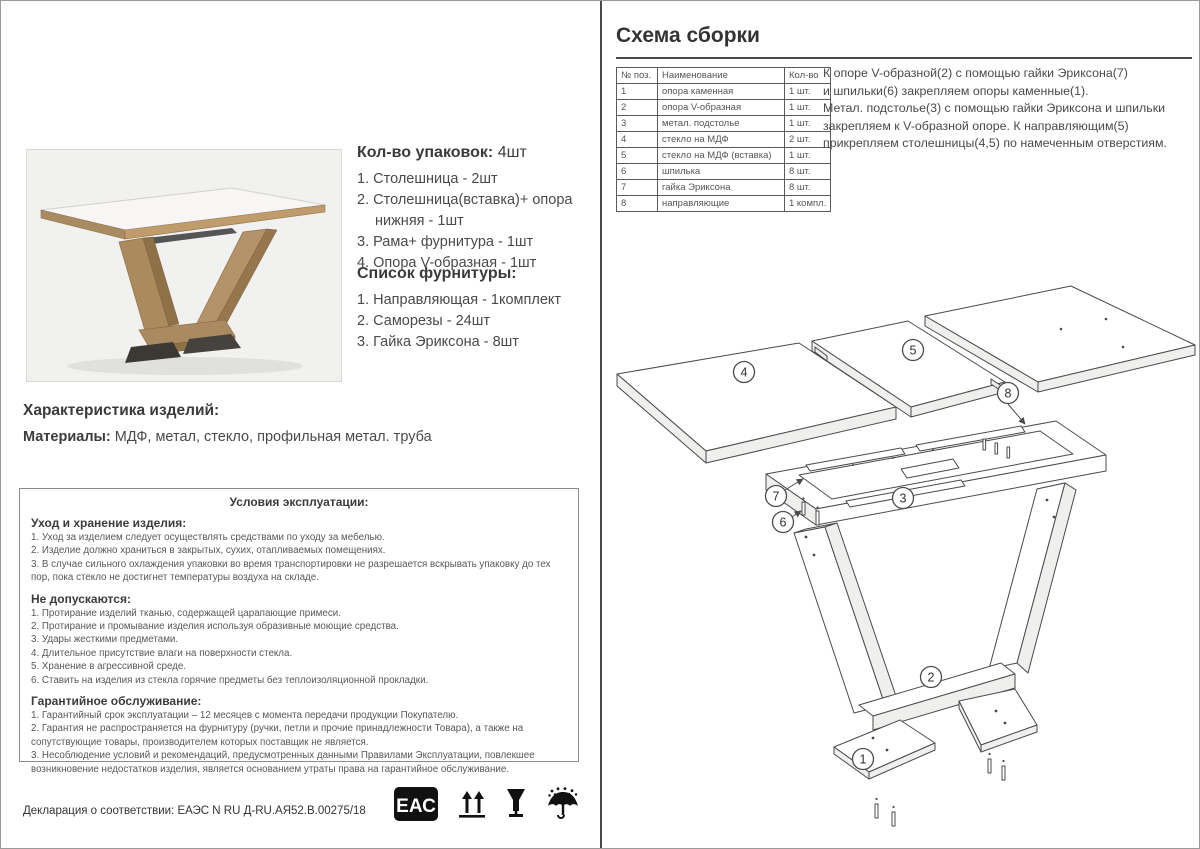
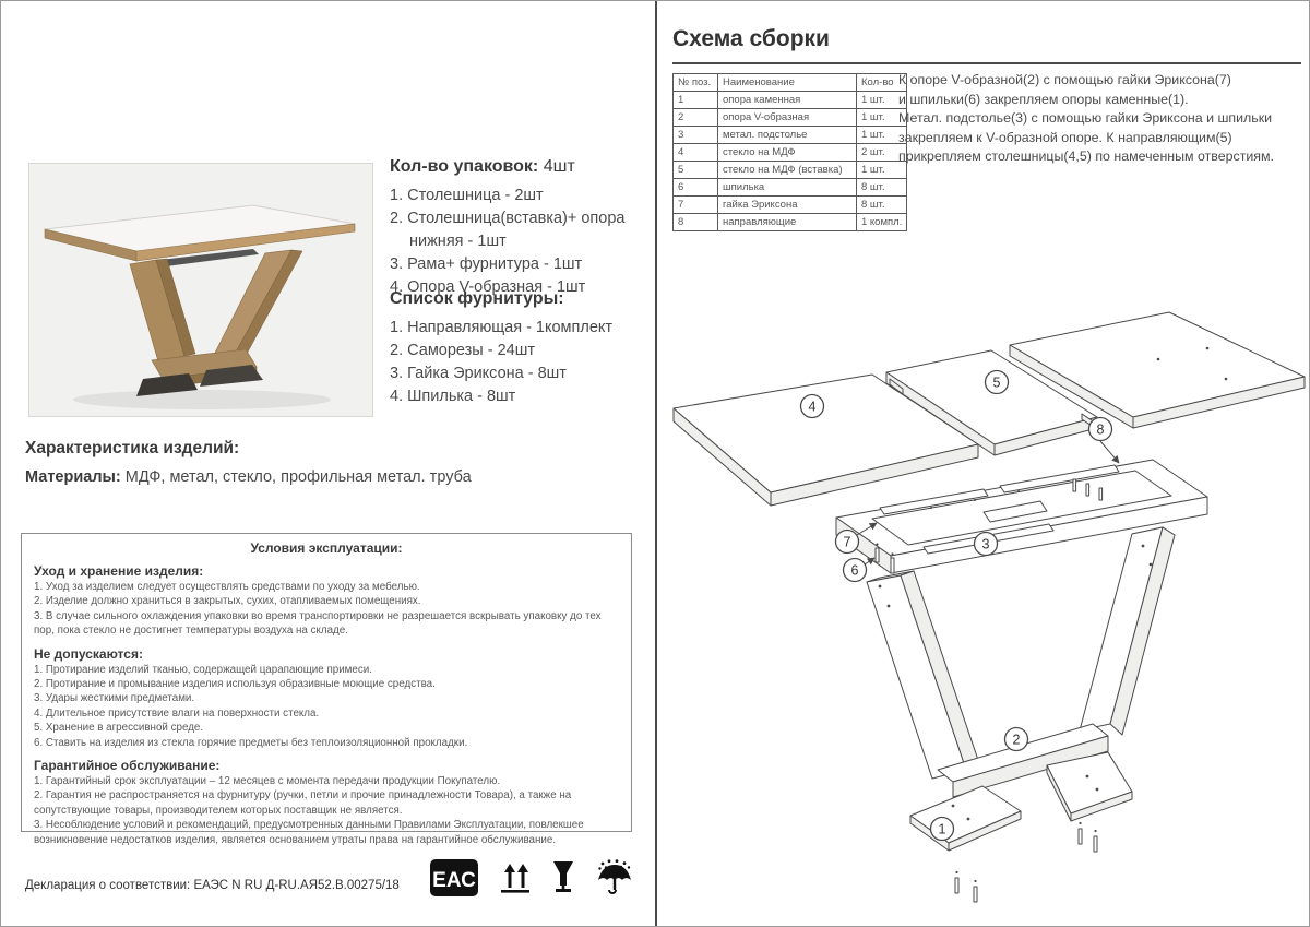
  Кол-во упаковок: 4шт
  1. Столешница - 2шт
  2. Столешница(вставка)+ опора нижняя - 1шт
  3. Рама+ фурнитура - 1шт
  4. Опора V-образная - 1шт
  Список фурнитуры:
  1. Направляющая - 1комплект
  2. Саморезы - 24шт
  3. Гайка Эриксона - 8шт
+ 4. Шпилька - 8шт
  Характеристика изделий:
  Материалы: МДФ, метал, стекло, профильная метал. труба
  Условия эксплуатации:
  Уход и хранение изделия:
  1. Уход за изделием следует осуществлять средствами по уходу за мебелью.
  2. Изделие должно храниться в закрытых, сухих, отапливаемых помещениях.
  3. В случае сильного охлаждения упаковки во время транспортировки не разрешается вскрывать упаковку до тех пор, пока стекло не достигнет температуры воздуха на складе.
  Не допускаются:
  1. Протирание изделий тканью, содержащей царапающие примеси.
  2. Протирание и промывание изделия используя образивные моющие средства.
  3. Удары жесткими предметами.
  4. Длительное присутствие влаги на поверхности стекла.
  5. Хранение в агрессивной среде.
  6. Ставить на изделия из стекла горячие предметы без теплоизоляционной прокладки.
  Гарантийное обслуживание:
  1. Гарантийный срок эксплуатации – 12 месяцев с момента передачи продукции Покупателю.
  2. Гарантия не распространяется на фурнитуру (ручки, петли и прочие принадлежности Товара), а также на сопутствующие товары, производителем которых поставщик не является.
  3. Несоблюдение условий и рекомендаций, предусмотренных данными Правилами Эксплуатации, повлекшее возникновение недостатков изделия, является основанием утраты права на гарантийное обслуживание.
  Декларация о соответствии: ЕАЭС N RU Д-RU.АЯ52.В.00275/18
  ЕАС
  Схема сборки
  № поз.	Наименование	Кол-во
  1	опора каменная	1 шт.
  2	опора V-образная	1 шт.
  3	метал. подстолье	1 шт.
  4	стекло на МДФ	2 шт.
  5	стекло на МДФ (вставка)	1 шт.
  6	шпилька	8 шт.
  7	гайка Эриксона	8 шт.
  8	направляющие	1 компл.
  К опоре V-образной(2) с помощью гайки Эриксона(7)
  и шпильки(6) закрепляем опоры каменные(1).
  Метал. подстолье(3) с помощью гайки Эриксона и шпильки
  закрепляем к V-образной опоре. К направляющим(5)
  прикрепляем столешницы(4,5) по намеченным отверстиям.
  4
  5
  8
  7
  6
  3
  2
  1
